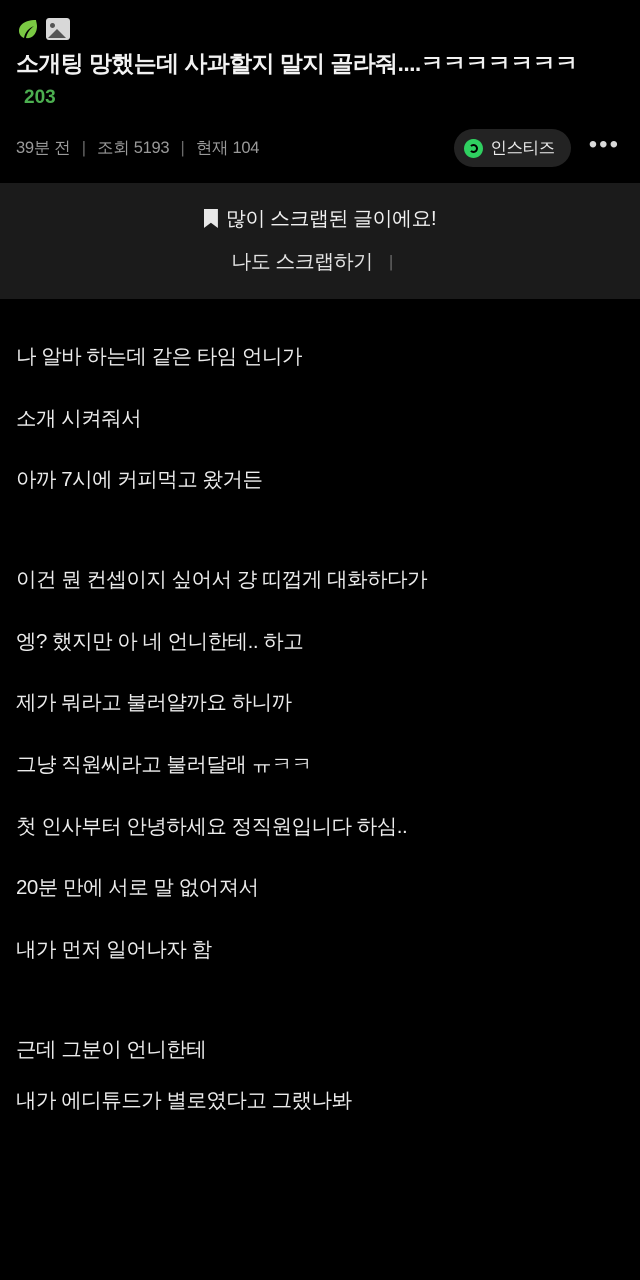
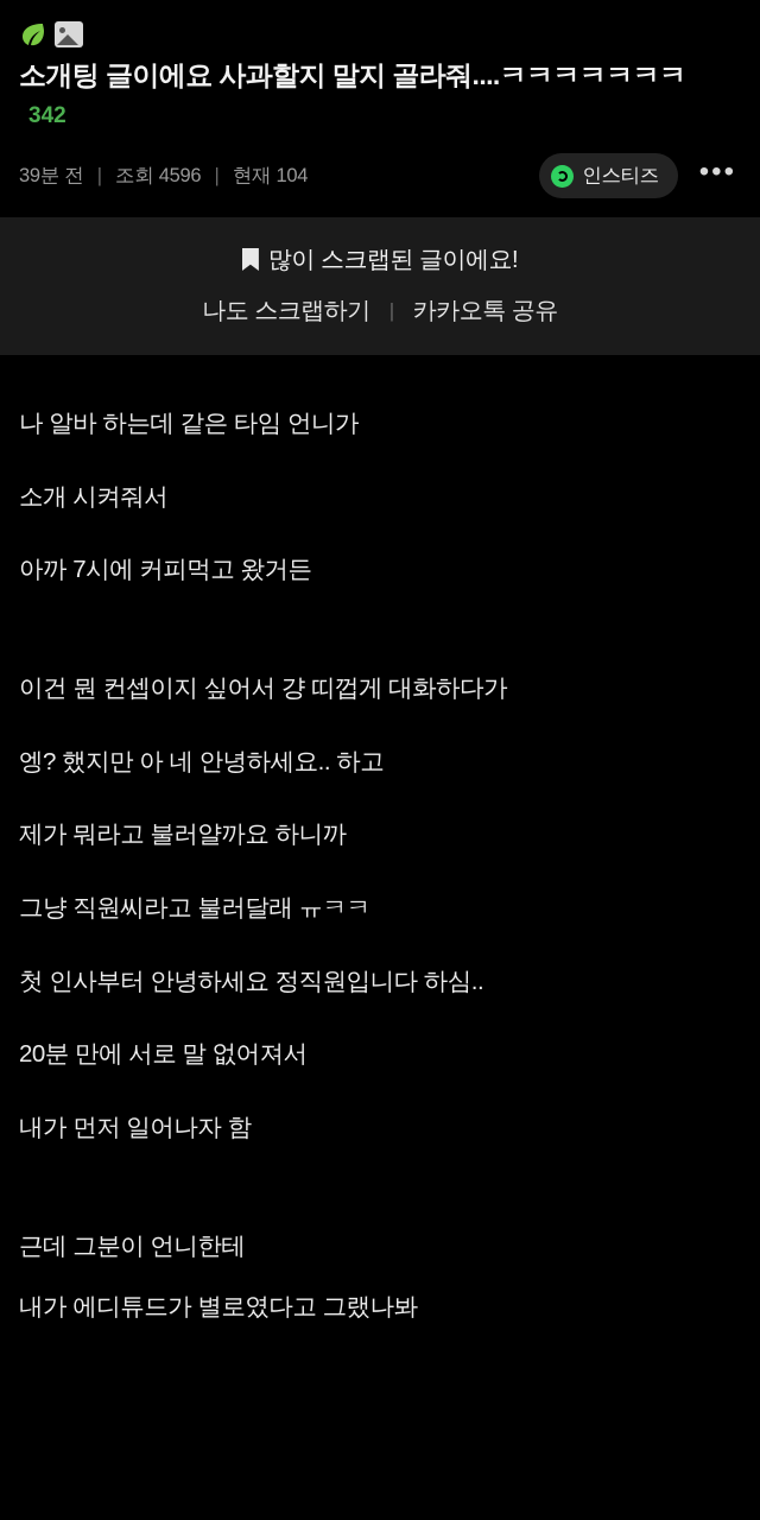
- 소개팅 망했는데 사과할지 말지 골라줘....ㅋㅋㅋㅋㅋㅋㅋ
+ 소개팅 글이에요 사과할지 말지 골라줘....ㅋㅋㅋㅋㅋㅋㅋ
- 203
+ 342
- 39분 전 | 조회 5193 | 현재 104
+ 39분 전 | 조회 4596 | 현재 104
  인스티즈
  •••
  많이 스크랩된 글이에요!
  나도 스크랩하기
  |
+ 카카오톡 공유
  나 알바 하는데 같은 타임 언니가
  소개 시켜줘서
  아까 7시에 커피먹고 왔거든
  이건 뭔 컨셉이지 싶어서 걍 띠껍게 대화하다가
- 엥? 했지만 아 네 언니한테.. 하고
+ 엥? 했지만 아 네 안녕하세요.. 하고
  제가 뭐라고 불러얄까요 하니까
  그냥 직원씨라고 불러달래 ㅠㅋㅋ
  첫 인사부터 안녕하세요 정직원입니다 하심..
  20분 만에 서로 말 없어져서
  내가 먼저 일어나자 함
  근데 그분이 언니한테
  내가 에디튜드가 별로였다고 그랬나봐
